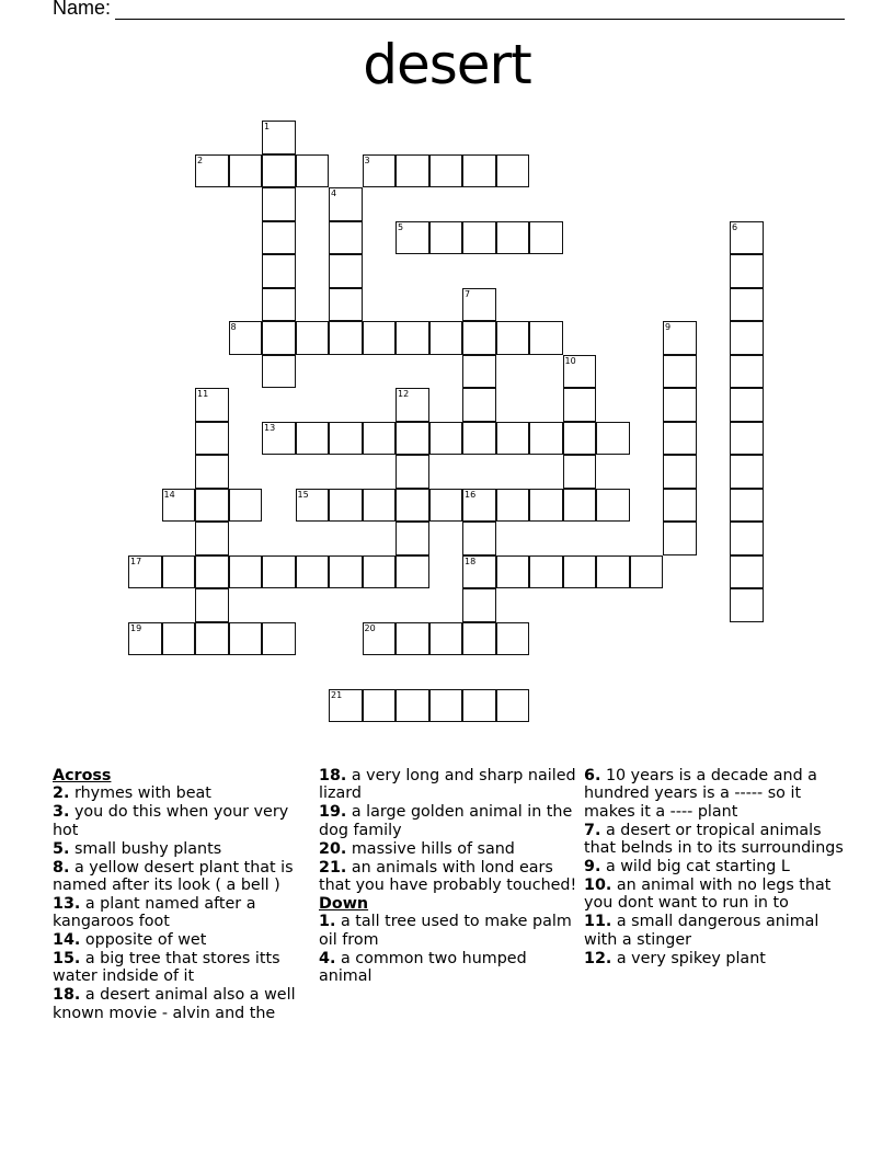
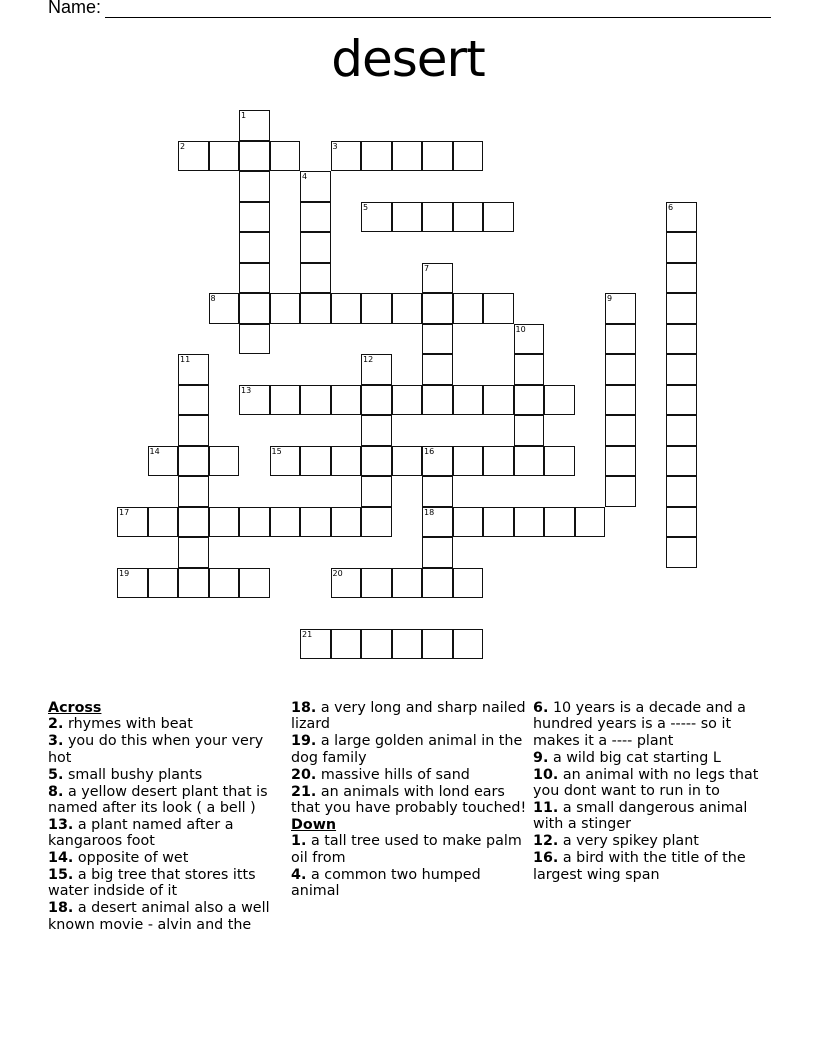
  Name:
  desert
  1
  2
  3
  4
  5
  6
  7
  8
  9
  10
  11
  12
  13
  14
  15
  16
  18
  17
  19
  20
  21
  Across
  2. rhymes with beat
  3. you do this when your very hot
  5. small bushy plants
  8. a yellow desert plant that is named after its look ( a bell )
  13. a plant named after a kangaroos foot
  14. opposite of wet
  15. a big tree that stores itts water indside of it
  18. a desert animal also a well known movie - alvin and the
  18. a very long and sharp nailed lizard
  19. a large golden animal in the dog family
  20. massive hills of sand
  21. an animals with lond ears that you have probably touched!
  Down
  1. a tall tree used to make palm oil from
  4. a common two humped animal
  6. 10 years is a decade and a hundred years is a ----- so it makes it a ---- plant
- 7. a desert or tropical animals that belnds in to its surroundings
  9. a wild big cat starting L
  10. an animal with no legs that you dont want to run in to
  11. a small dangerous animal with a stinger
  12. a very spikey plant
+ 16. a bird with the title of the largest wing span
